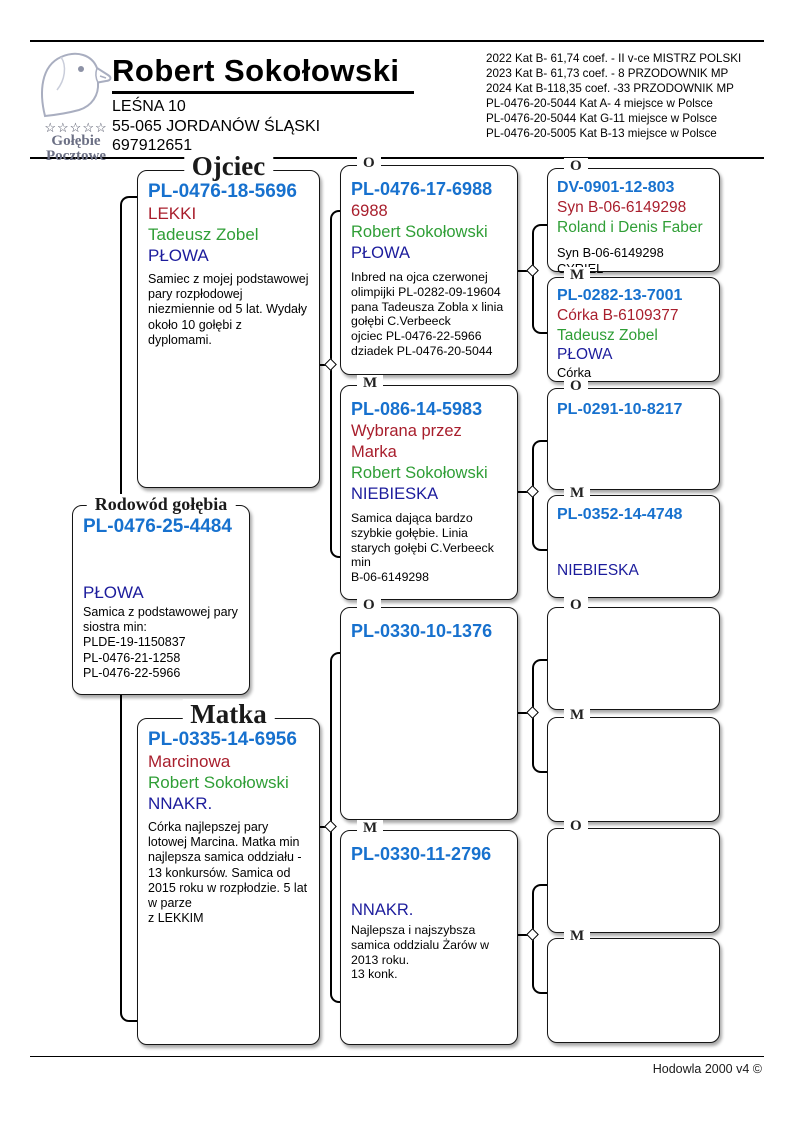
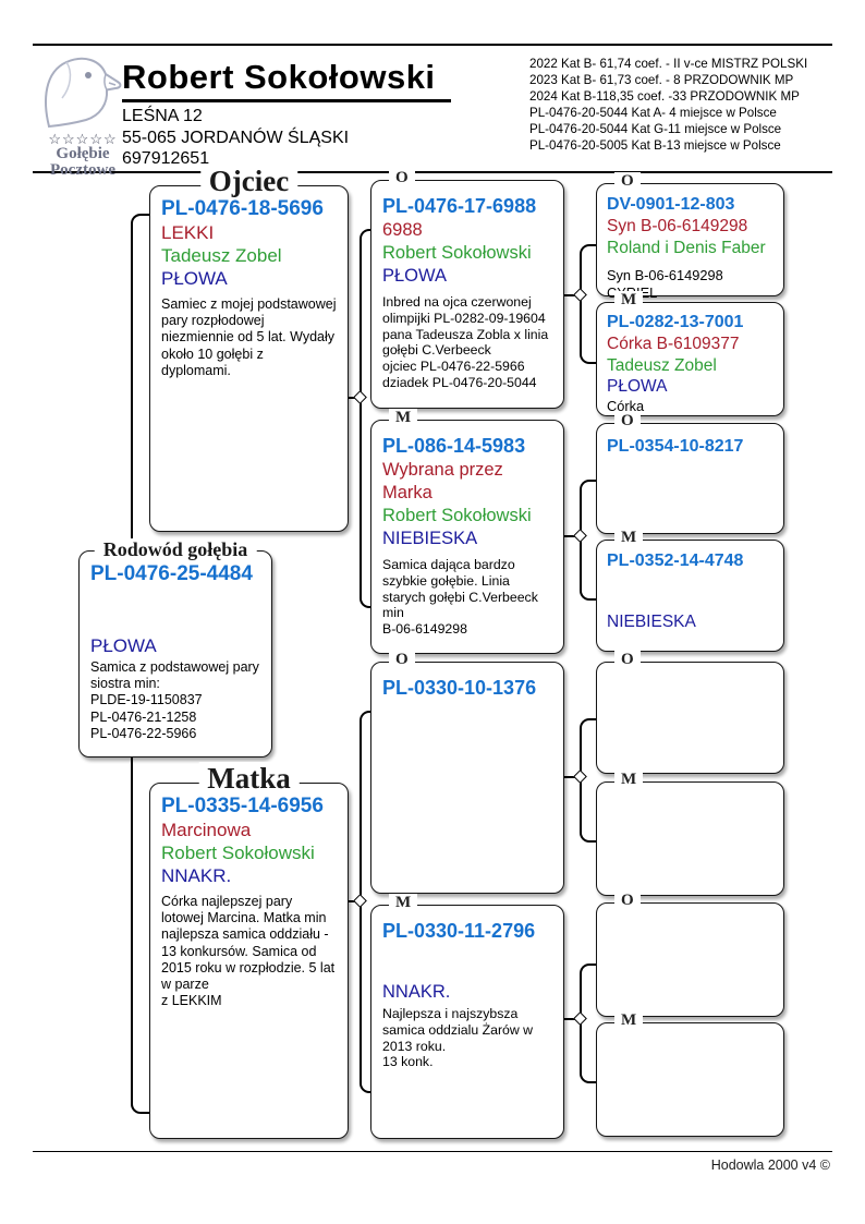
  ☆☆☆☆☆
  Gołębie
  Pocztowe
  Robert Sokołowski
- LEŚNA 10
+ LEŚNA 12
  55-065 JORDANÓW ŚLĄSKI
  697912651
  2022 Kat B- 61,74 coef. - II v-ce MISTRZ POLSKI
  2023 Kat B- 61,73 coef. - 8 PRZODOWNIK MP
  2024 Kat B-118,35 coef. -33 PRZODOWNIK MP
  PL-0476-20-5044 Kat A- 4 miejsce w Polsce
  PL-0476-20-5044 Kat G-11 miejsce w Polsce
  PL-0476-20-5005 Kat B-13 miejsce w Polsce
  Ojciec
  PL-0476-18-5696
  LEKKI
  Tadeusz Zobel
  PŁOWA
  Samiec z mojej podstawowej pary rozpłodowej niezmiennie od 5 lat. Wydały około 10 gołębi z dyplomami.
  Rodowód gołębia
  PL-0476-25-4484
  PŁOWA
  Samica z podstawowej pary siostra min:
  PLDE-19-1150837
  PL-0476-21-1258
  PL-0476-22-5966
  Matka
  PL-0335-14-6956
  Marcinowa
  Robert Sokołowski
  NNAKR.
  Córka najlepszej pary lotowej Marcina. Matka min najlepsza samica oddziału - 13 konkursów. Samica od 2015 roku w rozpłodzie. 5 lat w parze
  z LEKKIM
  O
  PL-0476-17-6988
  6988
  Robert Sokołowski
  PŁOWA
  Inbred na ojca czerwonej olimpijki PL-0282-09-19604 pana Tadeusza Zobla x linia gołębi C.Verbeeck
  ojciec PL-0476-22-5966
  dziadek PL-0476-20-5044
  M
  PL-086-14-5983
  Wybrana przez Marka
  Robert Sokołowski
  NIEBIESKA
  Samica dająca bardzo szybkie gołębie. Linia starych gołębi C.Verbeeck min
  B-06-6149298
  O
  PL-0330-10-1376
  M
  PL-0330-11-2796
  NNAKR.
  Najlepsza i najszybsza samica oddzialu Żarów w 2013 roku.
  13 konk.
  O
  DV-0901-12-803
  Syn B-06-6149298
  Roland i Denis Faber
  Syn B-06-6149298 CEL
  M
  PL-0282-13-7001
  Córka B-6109377
  Tadeusz Zobel
  PŁOWA
  Córka
  O
- PL-0291-10-8217
+ PL-0354-10-8217
  M
  PL-0352-14-4748
  NIEBIESKA
  O
  M
  O
  M
  Hodowla 2000 v4 ©
